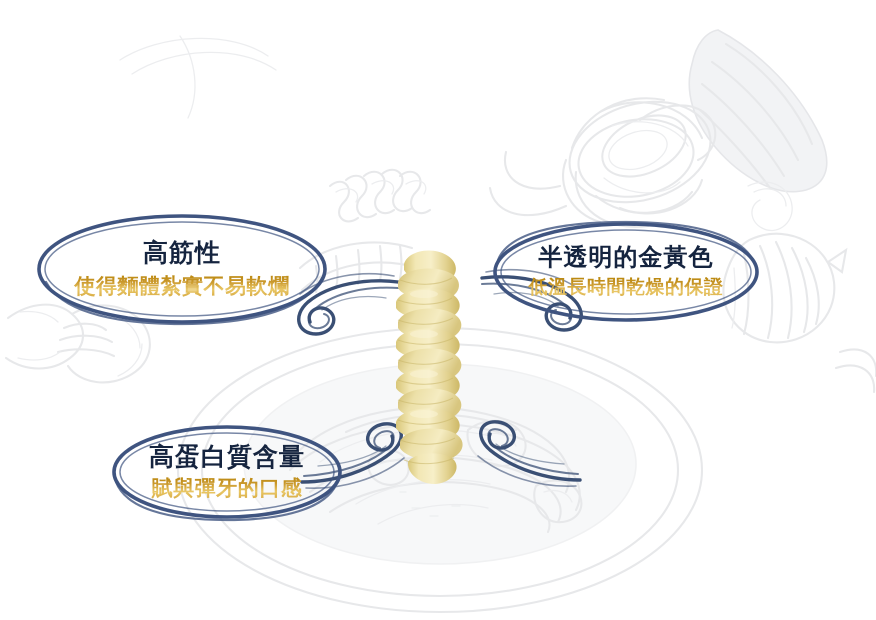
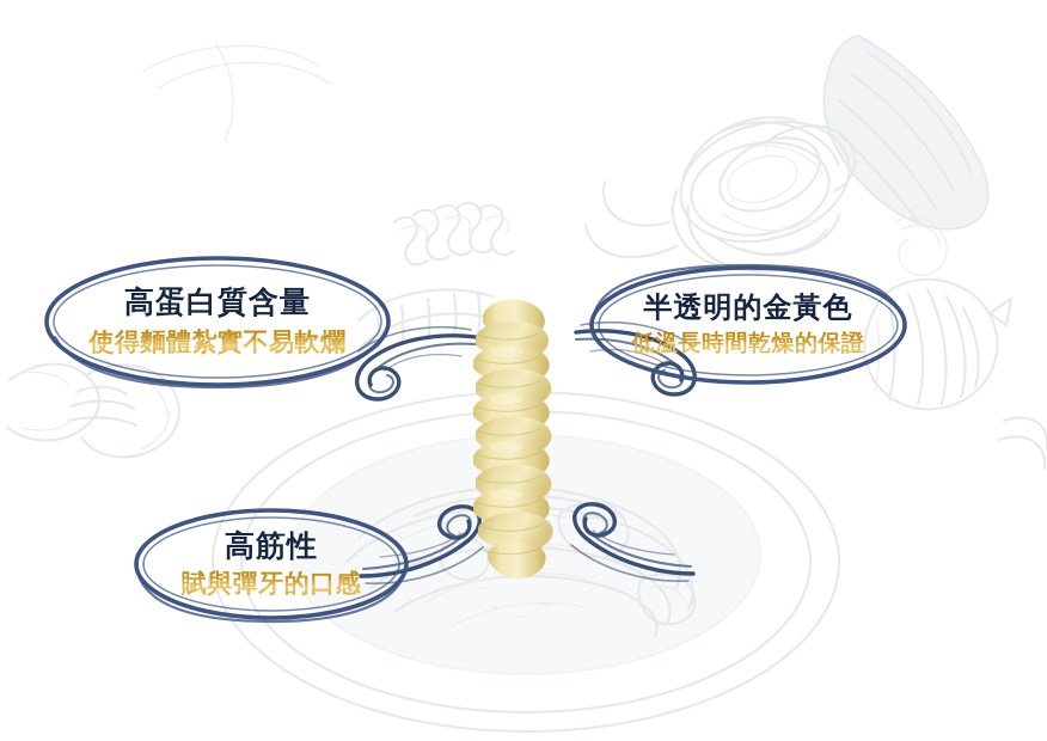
- 高筋性
+ 高蛋白質含量
  使得麵體紮實不易軟爛
  半透明的金黃色
  低溫長時間乾燥的保證
- 高蛋白質含量
+ 高筋性
  賦與彈牙的口感
